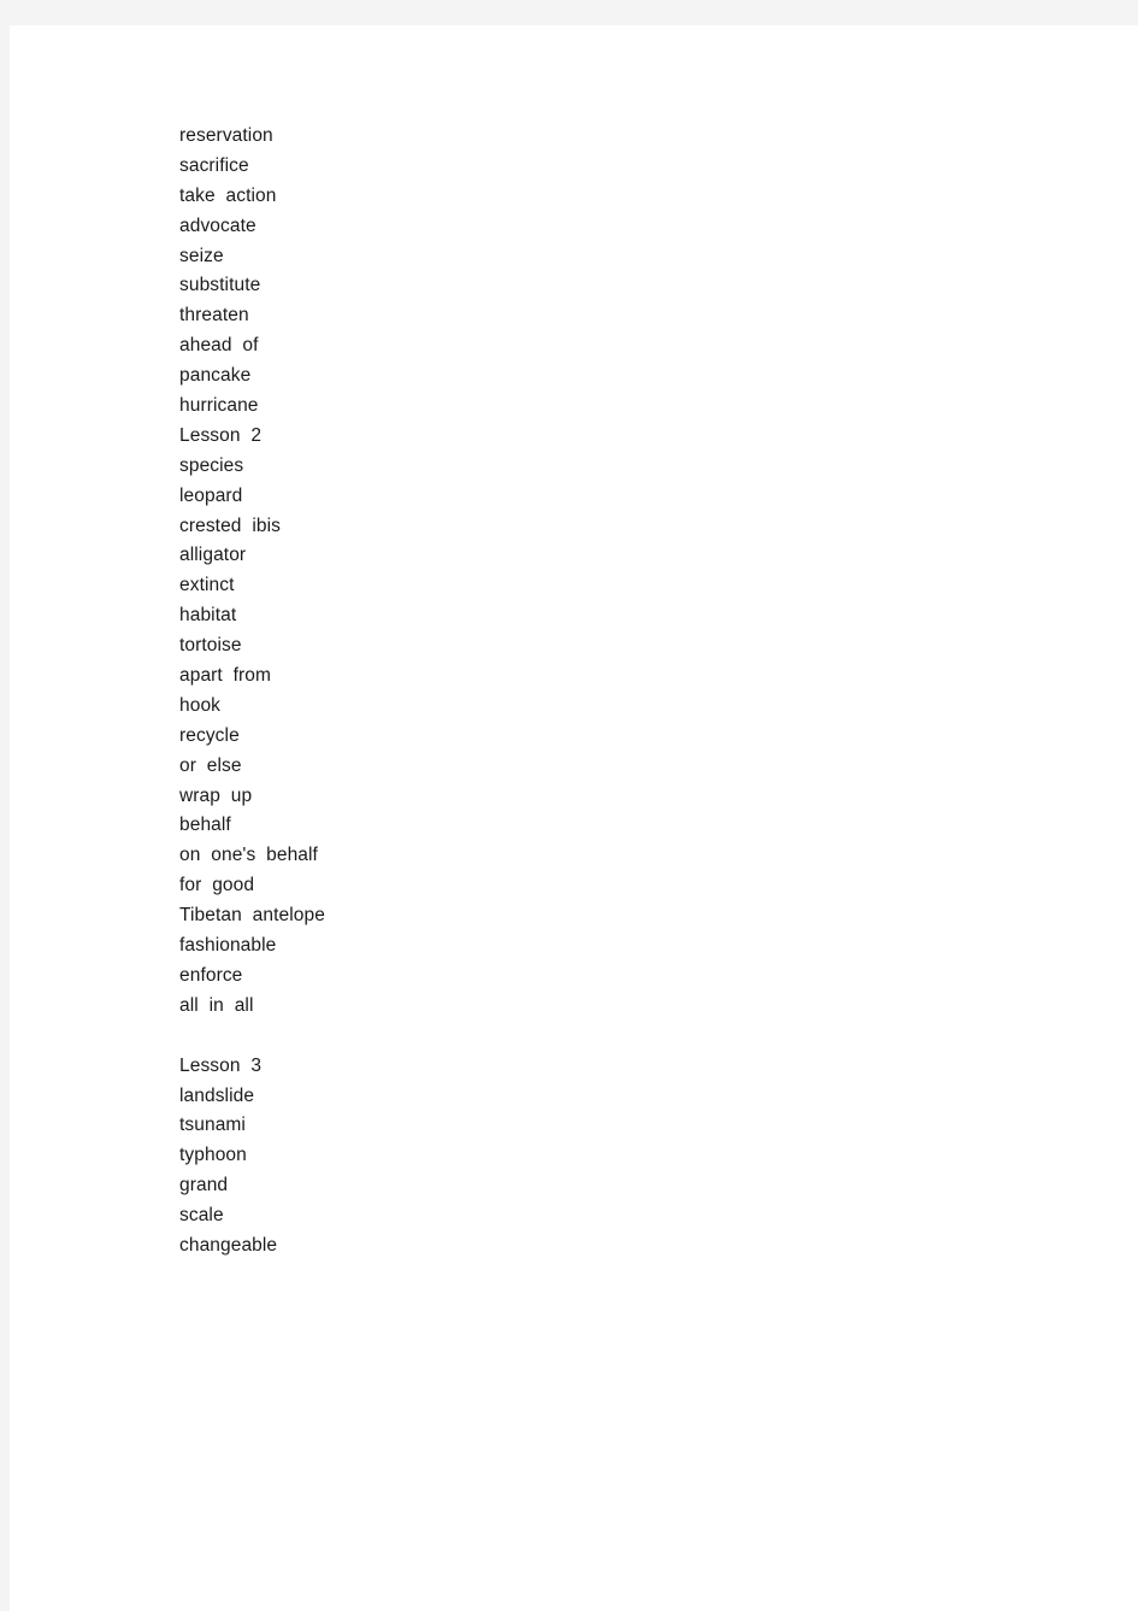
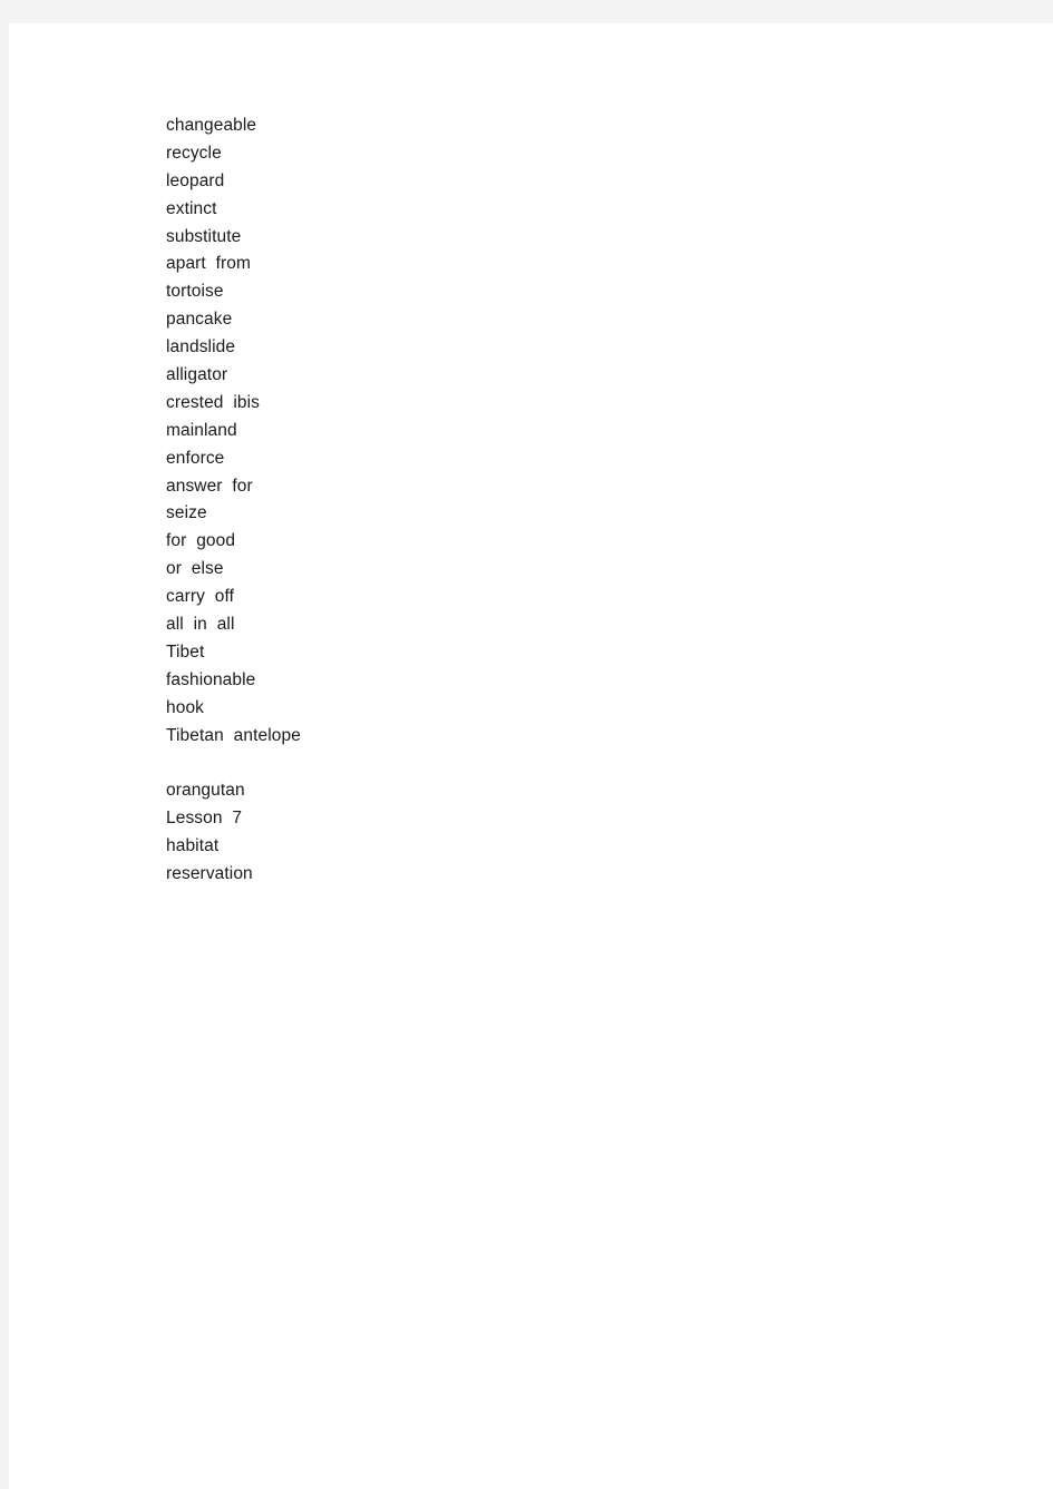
- reservation
+ changeable
- sacrifice
- take action
- advocate
- seize
+ recycle
- substitute
+ leopard
- threaten
- ahead of
- pancake
+ extinct
- hurricane
- Lesson 2
- species
- leopard
+ substitute
- crested ibis
+ apart from
- alligator
+ tortoise
- extinct
+ pancake
- habitat
+ landslide
- tortoise
+ alligator
- apart from
+ crested ibis
+ mainland
- hook
+ enforce
+ answer for
- recycle
+ seize
- or else
+ for good
- wrap up
- behalf
- on one's behalf
- for good
+ or else
+ carry off
- Tibetan antelope
+ all in all
+ Tibet
  fashionable
- enforce
+ hook
- all in all
+ Tibetan antelope
+ orangutan
- Lesson 3
+ Lesson 7
- landslide
+ habitat
- tsunami
- typhoon
- grand
- scale
- changeable
+ reservation
